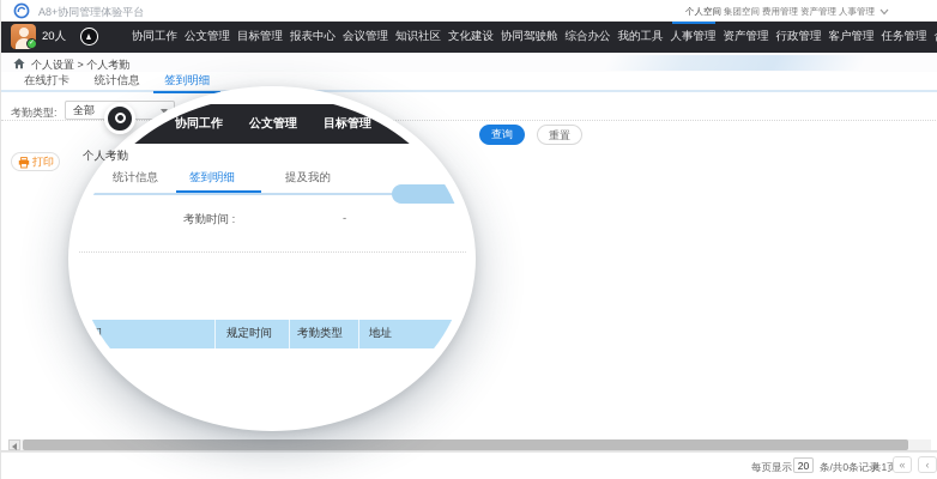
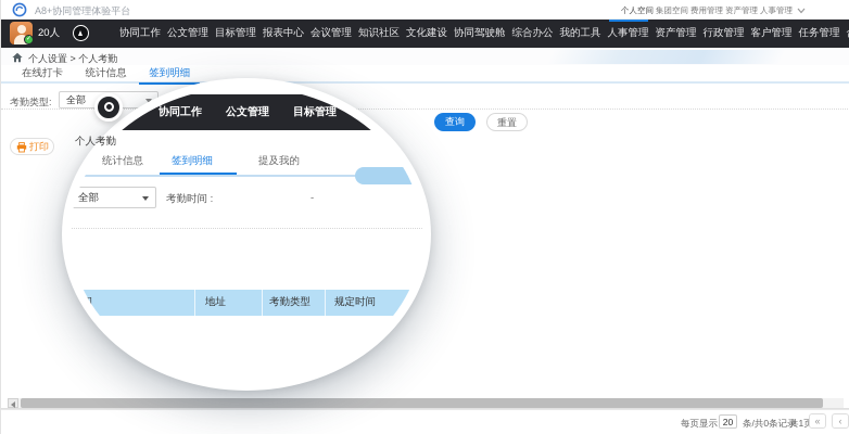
  A8+协同管理体验平台
  个人空间
  集团空间
  费用管理
  资产管理
  人事管理
  20人
  协同工作
  公文管理
  目标管理
  报表中心
  会议管理
  知识社区
  文化建设
  协同驾驶舱
  综合办公
  我的工具
  人事管理
  资产管理
  行政管理
  客户管理
  任务管理
  个人设置 > 个人考勤
  在线打卡 统计信息 签到明细
  考勤类型:
  查询
  重置
  打印
  每页显示
  20
  条/共0条记录
  «
  ‹
  协同工作
  公文管理
  目标管理
  统计信息
  签到明细
  提及我的
+ 全部
  考勤时间 :
  -
- 规定时间
+ 地址
  考勤类型
- 地址
+ 规定时间
  个人考勤
